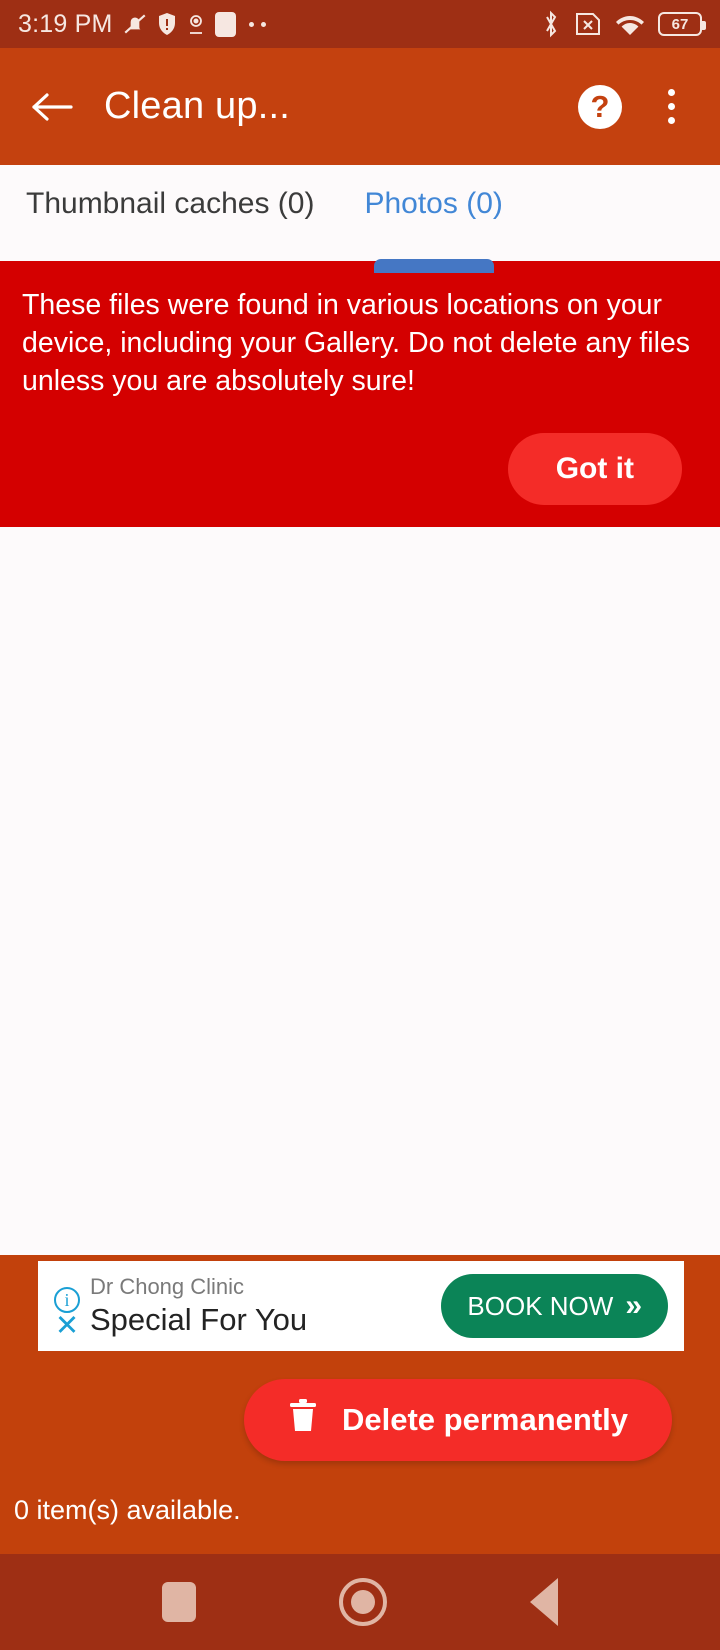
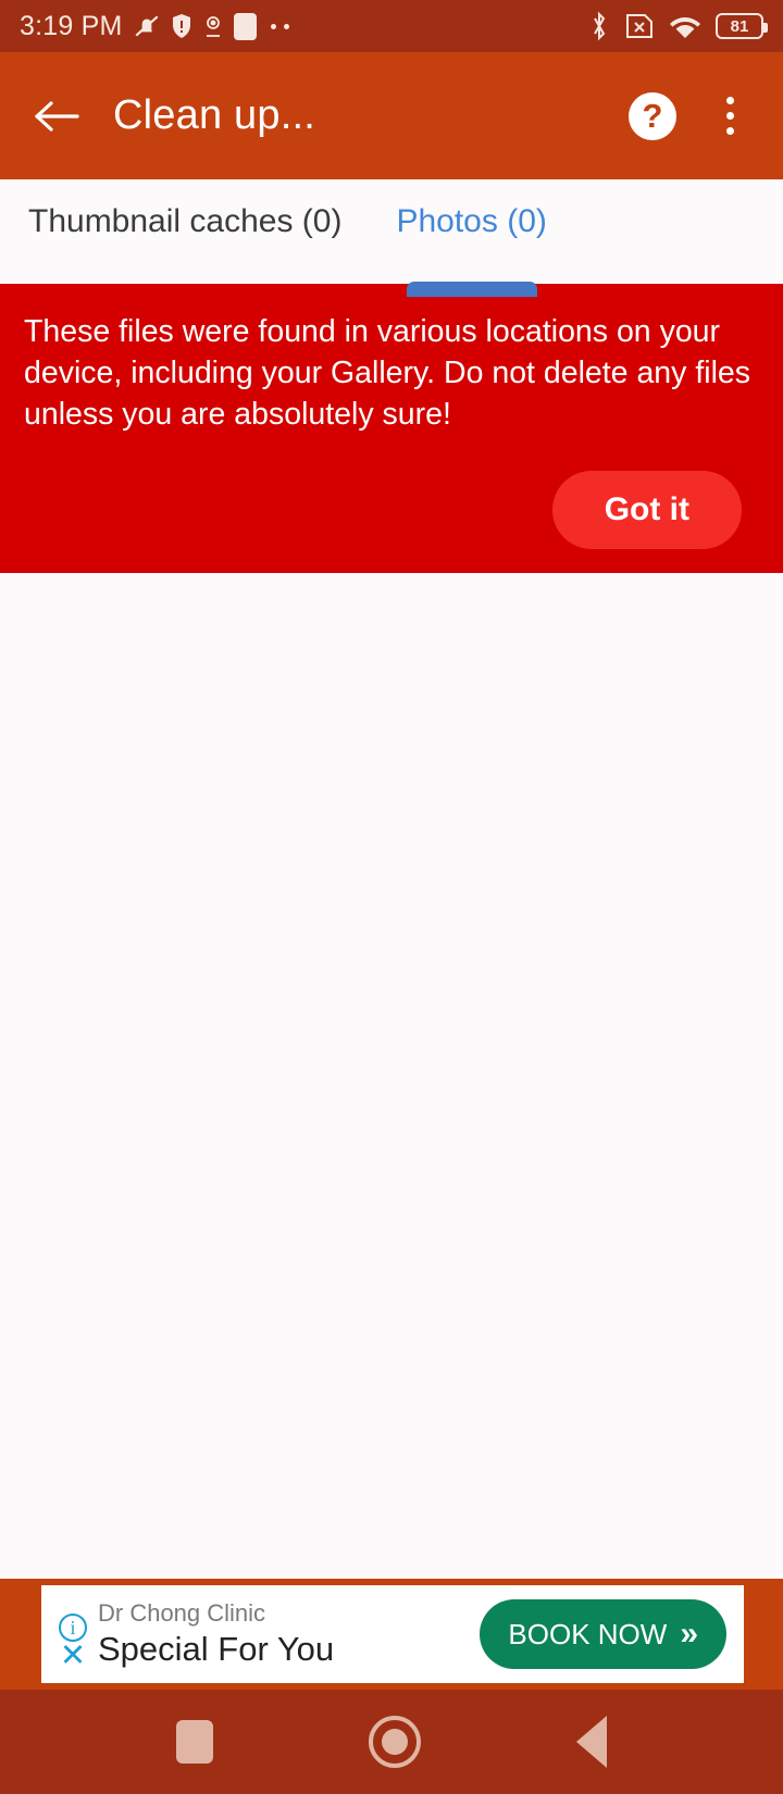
  3:19 PM
- 67
+ 81
  Clean up...
  ?
  Thumbnail caches (0)
  Photos (0)
  These files were found in various locations on your device, including your Gallery. Do not delete any files unless you are absolutely sure!
  Got it
  i
  ✕
  Dr Chong Clinic
  Special For You
  BOOK NOW
  »
- Delete permanently
- 0 item(s) available.
